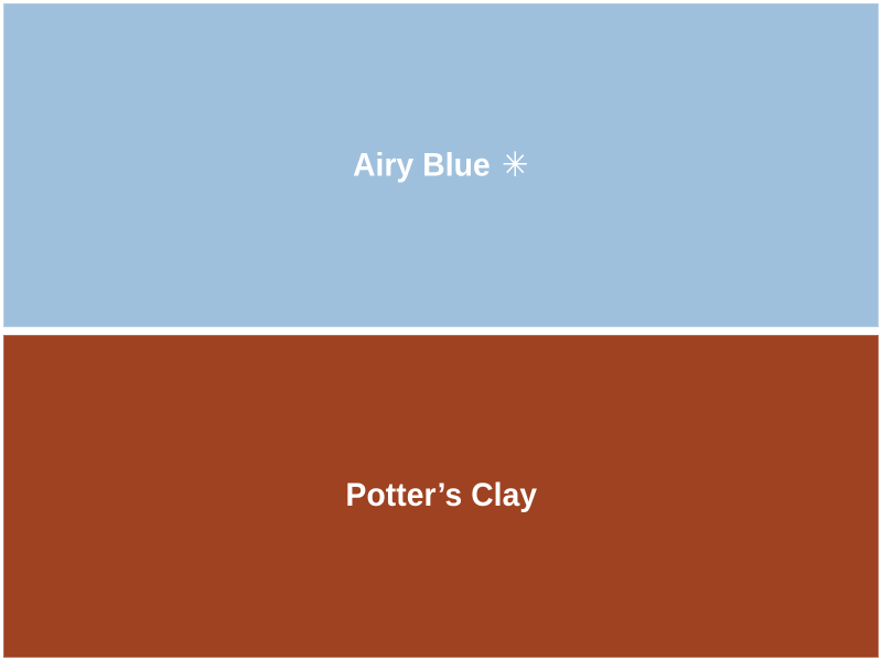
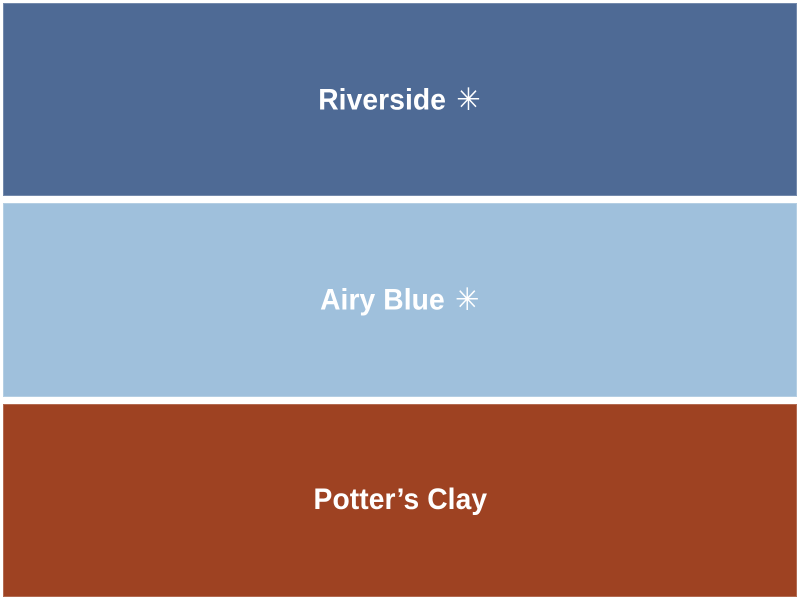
+ Riverside ✳
  Airy Blue ✳
  Potter’s Clay
